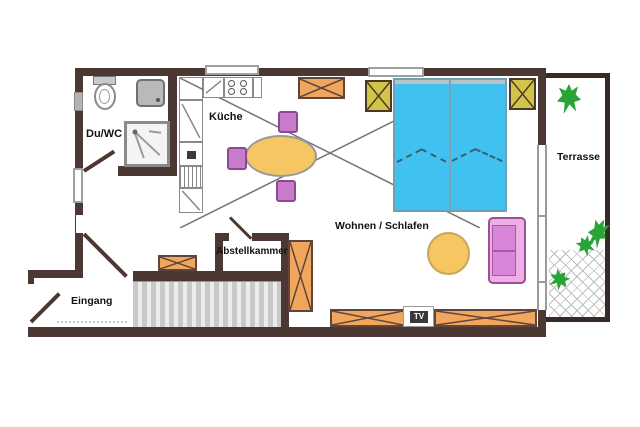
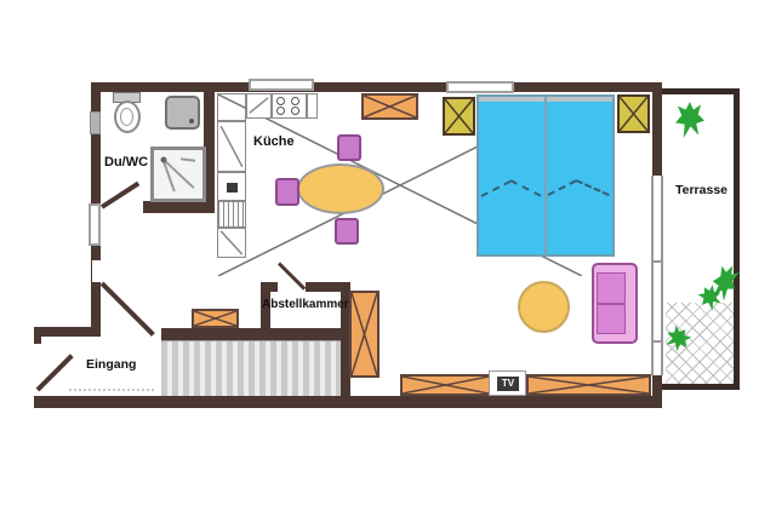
  TV
  Du/WC
  Küche
- Wohnen / Schlafen
  Abstellkammer
  Eingang
  Terrasse
